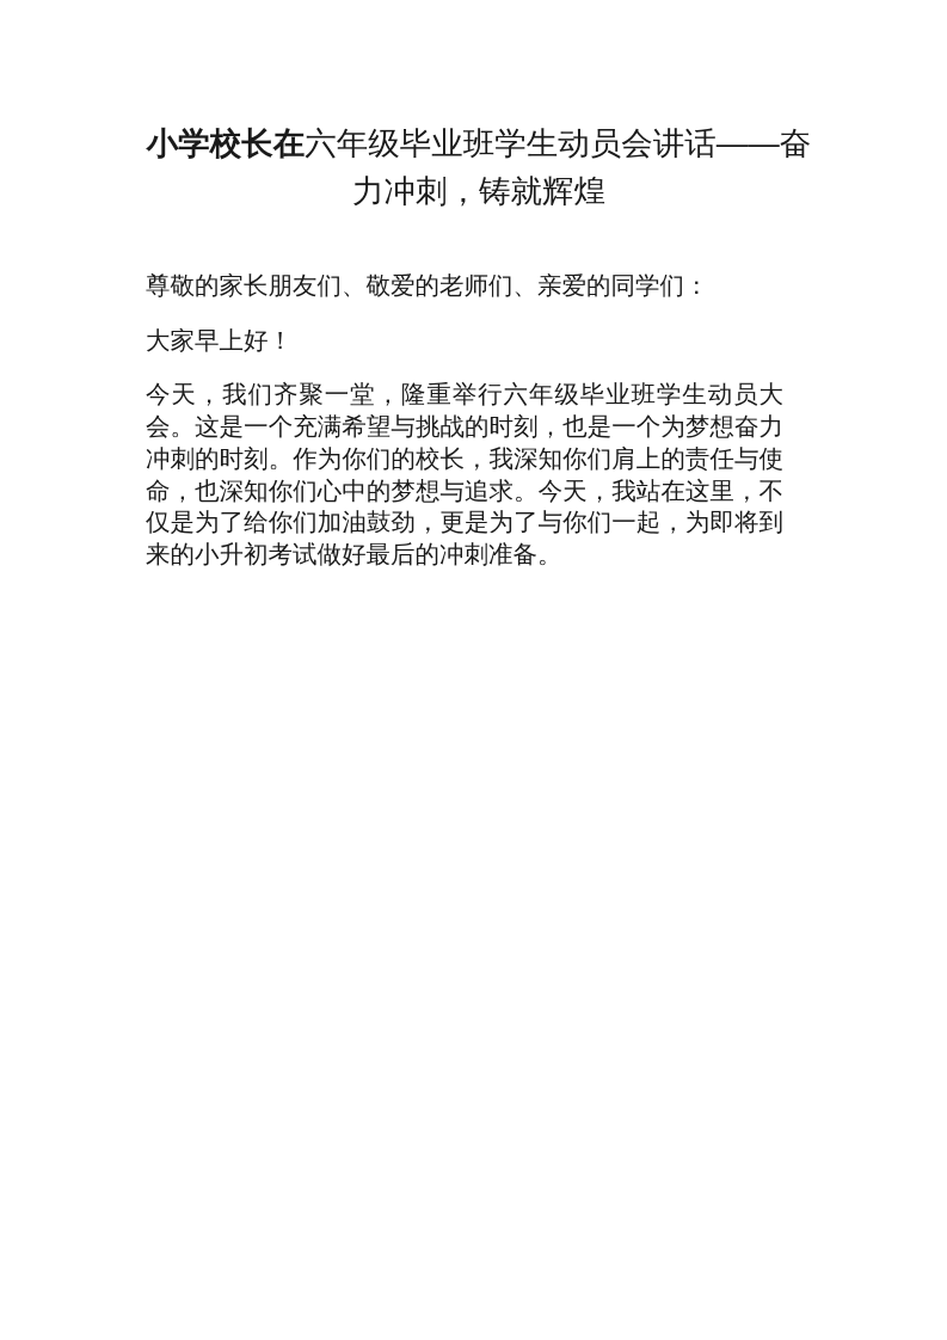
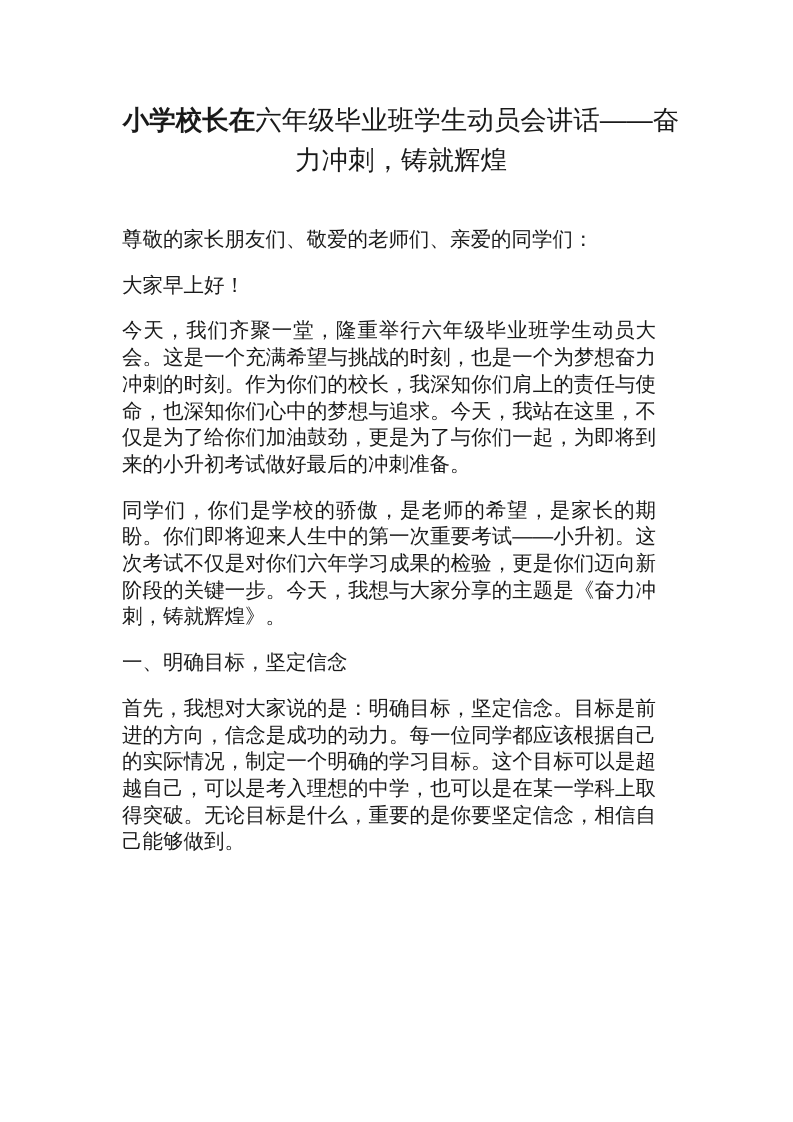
  小学校长在六年级毕业班学生动员会讲话——奋力冲刺，铸就辉煌
  尊敬的家长朋友们、敬爱的老师们、亲爱的同学们：
  大家早上好！
  今天，我们齐聚一堂，隆重举行六年级毕业班学生动员大会。这是一个充满希望与挑战的时刻，也是一个为梦想奋力冲刺的时刻。作为你们的校长，我深知你们肩上的责任与使命，也深知你们心中的梦想与追求。今天，我站在这里，不仅是为了给你们加油鼓劲，更是为了与你们一起，为即将到来的小升初考试做好最后的冲刺准备。
+ 同学们，你们是学校的骄傲，是老师的希望，是家长的期盼。你们即将迎来人生中的第一次重要考试——小升初。这次考试不仅是对你们六年学习成果的检验，更是你们迈向新阶段的关键一步。今天，我想与大家分享的主题是《奋力冲刺，铸就辉煌》。
+ 一、明确目标，坚定信念
+ 首先，我想对大家说的是：明确目标，坚定信念。目标是前进的方向，信念是成功的动力。每一位同学都应该根据自己的实际情况，制定一个明确的学习目标。这个目标可以是超越自己，可以是考入理想的中学，也可以是在某一学科上取得突破。无论目标是什么，重要的是你要坚定信念，相信自己能够做到。
